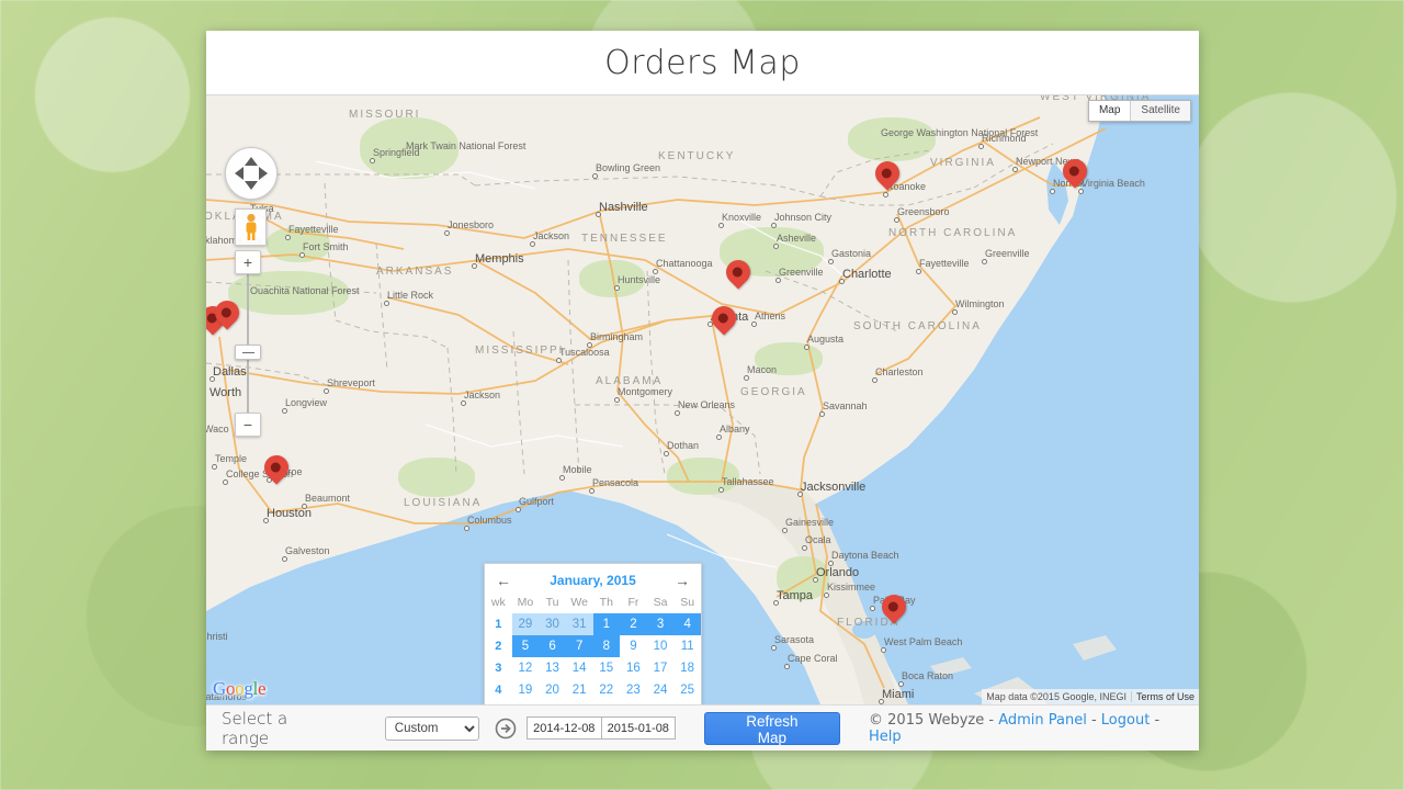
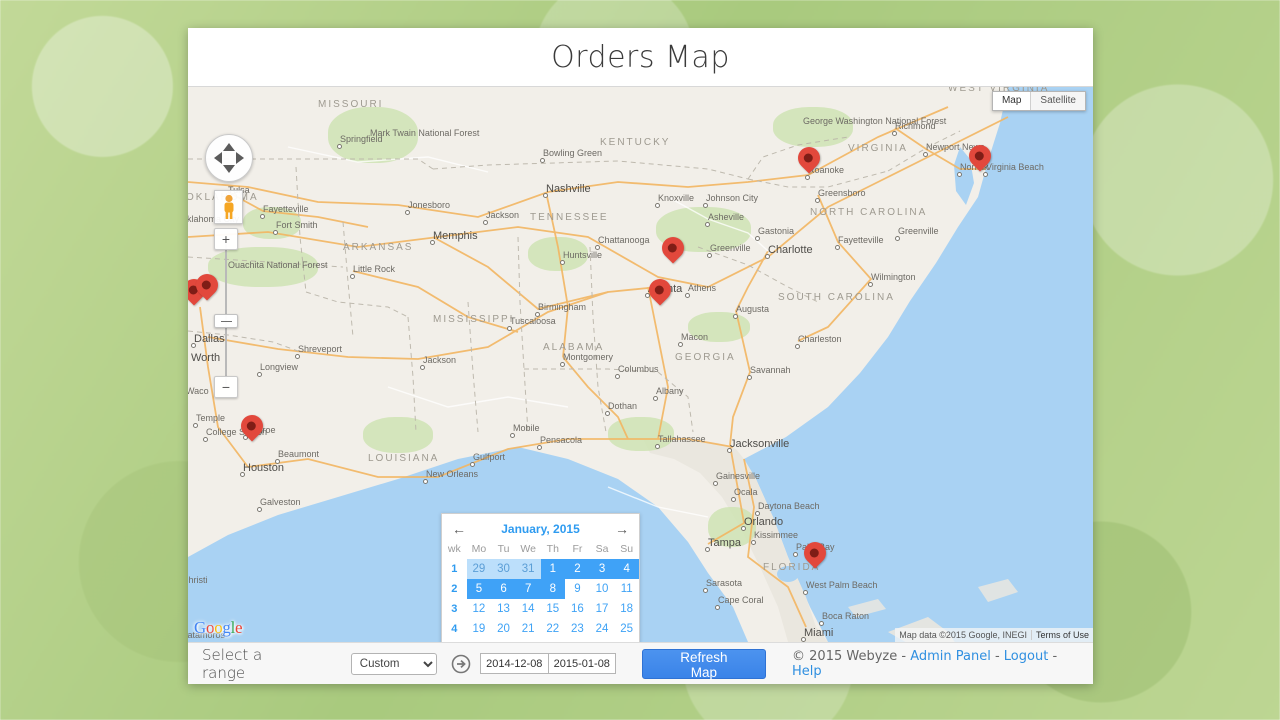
  Orders Map
  Springfield
  Mark Twain National Forest
  Bowling Green
  Nashville
  Knoxville
  Johnson City
  oanoke
  Richmond
  Newport Ne
  Virginia Beach
  Greensboro
  Greenville
  Asheville
  Gastonia
  Charlotte
  Fayetteville
  Wilmington
  Chattanooga
  Huntsville
  Memphis
  Jackson
  Jonesboro
  Fayetteville
  Fort Smith
  Little Rock
  Ouachita National Forest
  Greenville
  Birmingham
  Tuscaloosa
  Athens
  Augusta
  Charleston
  Macon
- New Orleans
+ Columbus
  Montgomery
  Savannah
  Albany
  Dothan
  Jackson
  Shreveport
  Longview
  Dallas
  Worth
  Waco
  Temple
  Houston
  Beaumont
  Galveston
- Columbus
+ New Orleans
  Gulfport
  Mobile
  Pensacola
  Tallahassee
  Jacksonville
  Gainesville
  Ocala
  Daytona Beach
  Orlando
  Kissimmee
  Tampa
  Sarasota
  West Palm Beach
  Cape Coral
  Boca Raton
  Miami
  atamoros
  hristi
  George Washington National Forest
  MISSOURI
  KENTUCKY
  WEST VIRGINIA
  VIRGINIA
  TENNESSEE
  ARKANSAS
  NORTH CAROLINA
  SOUTH CAROLINA
  MISSISSIPPI
  ALABAMA
  GEORGIA
  LOUISIANA
  FLORID
  +
  −
  Map
  Satellite
  Google
  Map data ©2015 Google, INEGI
  Terms of Use
  ←
  January, 2015
  →
  wk	Mo	Tu	We	Th	Fr	Sa	Su
  1	29	30	31	1	2	3	4
  2	5	6	7	8	9	10	11
  3	12	13	14	15	16	17	18
  4	19	20	21	22	23	24	25
  Select a range
  Custom
  2014-12-08
  2015-01-08
  Refresh Map
  © 2015 Webyze - Admin Panel - Logout - Help
